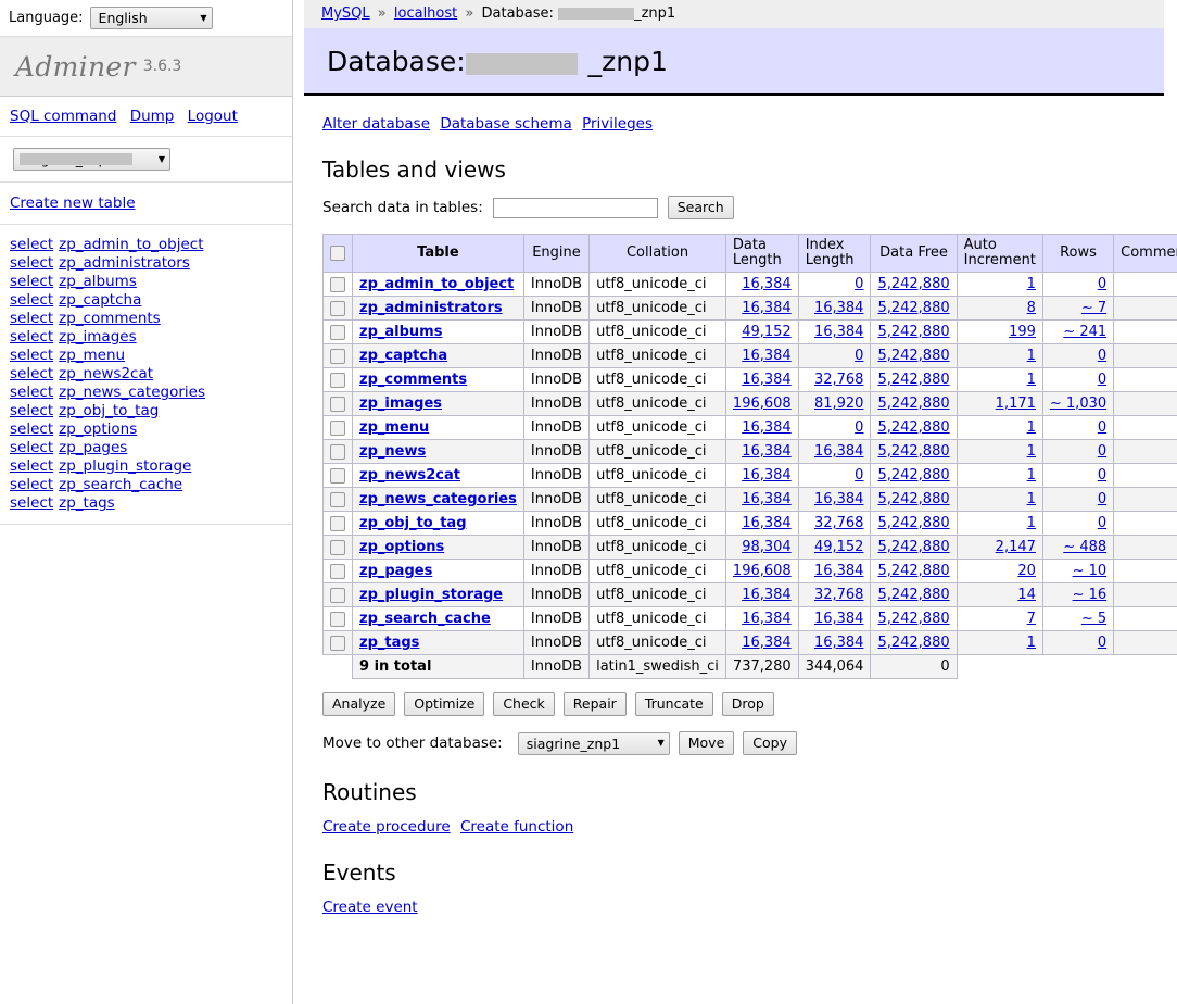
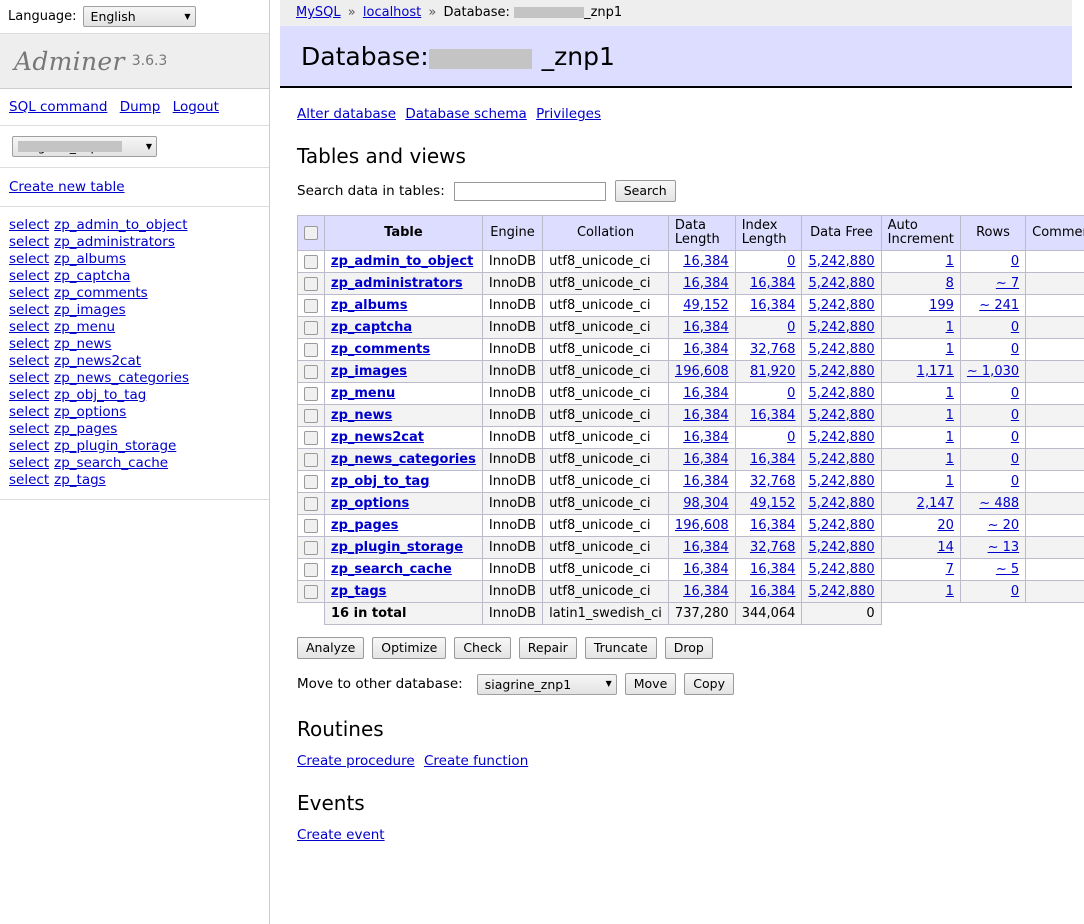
  Language:
  English
  ▼
  Adminer
  3.6.3
  SQL command Dump Logout
  ▼
  Create new table
  select zp_admin_to_object
  select zp_administrators
  select zp_albums
  select zp_captcha
  select zp_comments
  select zp_images
  select zp_menu
+ select zp_news
  select zp_news2cat
  select zp_news_categories
  select zp_obj_to_tag
  select zp_options
  select zp_pages
  select zp_plugin_storage
  select zp_search_cache
  select zp_tags
  MySQL » localhost » Database: _znp1
  Database: _znp1
  Alter database Database schema Privileges
  Tables and views
  Search data in tables:
  Search
  	Table	Engine	Collation	Data Length	Index Length	Data Free	Auto Increment	Rows	Comme
  	zp_admin_to_object	InnoDB	utf8_unicode_ci	16,384	0	5,242,880	1	0
  	zp_administrators	InnoDB	utf8_unicode_ci	16,384	16,384	5,242,880	8	~ 7
  	zp_albums	InnoDB	utf8_unicode_ci	49,152	16,384	5,242,880	199	~ 241
  	zp_captcha	InnoDB	utf8_unicode_ci	16,384	0	5,242,880	1	0
  	zp_comments	InnoDB	utf8_unicode_ci	16,384	32,768	5,242,880	1	0
  	zp_images	InnoDB	utf8_unicode_ci	196,608	81,920	5,242,880	1,171	~ 1,030
  	zp_menu	InnoDB	utf8_unicode_ci	16,384	0	5,242,880	1	0
  	zp_news	InnoDB	utf8_unicode_ci	16,384	16,384	5,242,880	1	0
  	zp_news2cat	InnoDB	utf8_unicode_ci	16,384	0	5,242,880	1	0
  	zp_news_categories	InnoDB	utf8_unicode_ci	16,384	16,384	5,242,880	1	0
  	zp_obj_to_tag	InnoDB	utf8_unicode_ci	16,384	32,768	5,242,880	1	0
  	zp_options	InnoDB	utf8_unicode_ci	98,304	49,152	5,242,880	2,147	~ 488
- 	zp_pages	InnoDB	utf8_unicode_ci	196,608	16,384	5,242,880	20	~ 10
+ 	zp_pages	InnoDB	utf8_unicode_ci	196,608	16,384	5,242,880	20	~ 20
- 	zp_plugin_storage	InnoDB	utf8_unicode_ci	16,384	32,768	5,242,880	14	~ 16
+ 	zp_plugin_storage	InnoDB	utf8_unicode_ci	16,384	32,768	5,242,880	14	~ 13
  	zp_search_cache	InnoDB	utf8_unicode_ci	16,384	16,384	5,242,880	7	~ 5
  	zp_tags	InnoDB	utf8_unicode_ci	16,384	16,384	5,242,880	1	0
- 	9 in total	InnoDB	latin1_swedish_ci	737,280	344,064	0
+ 	16 in total	InnoDB	latin1_swedish_ci	737,280	344,064	0
  Analyze
  Optimize
  Check
  Repair
  Truncate
  Drop
  Move to other database:
  siagrine_znp1
  ▼
  Move
  Copy
  Routines
  Create procedure Create function
  Events
  Create event
